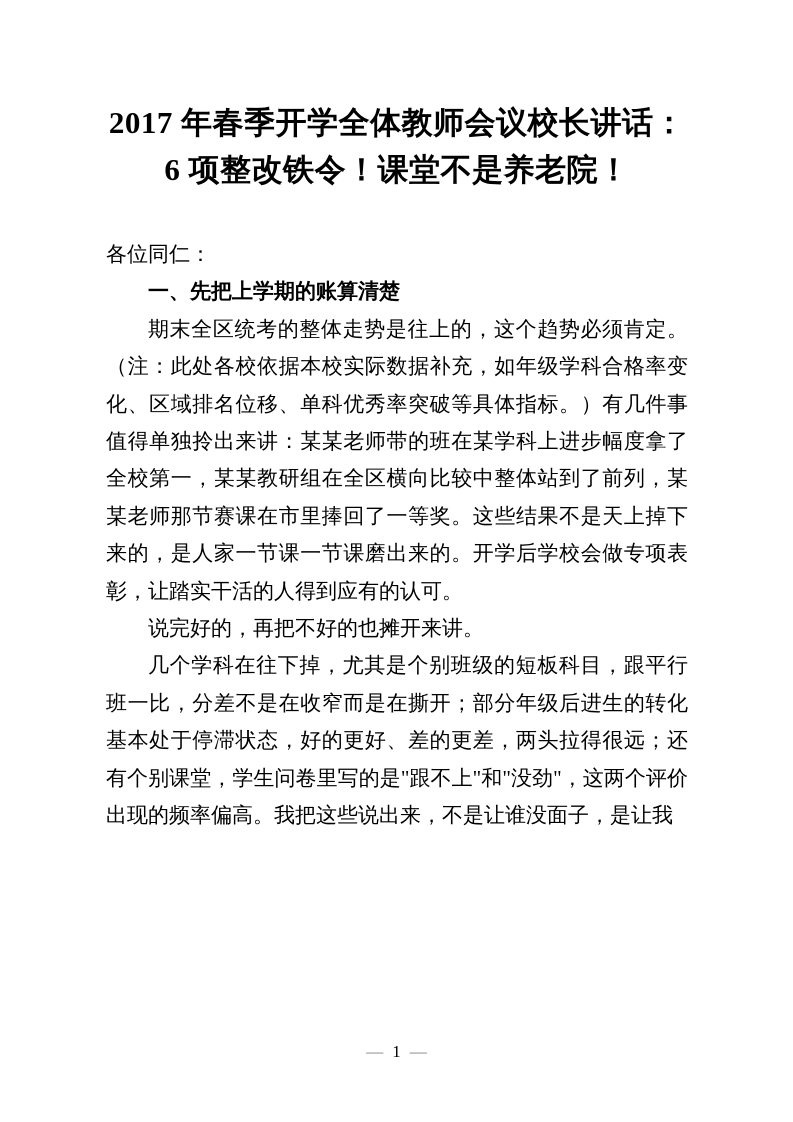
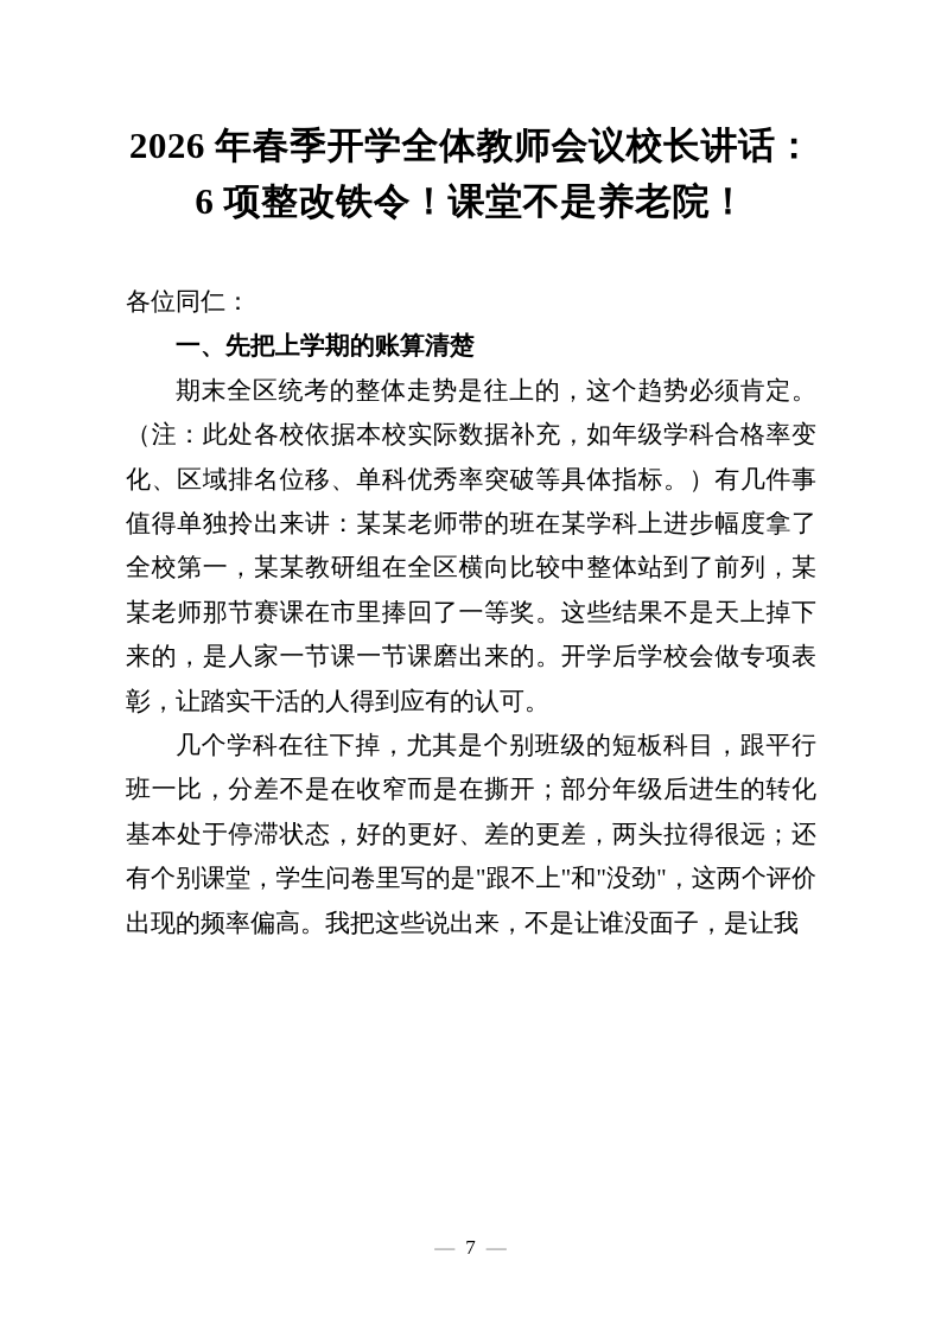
- 2017 年春季开学全体教师会议校长讲话：
+ 2026 年春季开学全体教师会议校长讲话：
  6 项整改铁令！课堂不是养老院！
  各位同仁：
  一、先把上学期的账算清楚
  期末全区统考的整体走势是往上的，这个趋势必须肯定。（注：此处各校依据本校实际数据补充，如年级学科合格率变化、区域排名位移、单科优秀率突破等具体指标。）有几件事值得单独拎出来讲：某某老师带的班在某学科上进步幅度拿了全校第一，某某教研组在全区横向比较中整体站到了前列，某某老师那节赛课在市里捧回了一等奖。这些结果不是天上掉下来的，是人家一节课一节课磨出来的。开学后学校会做专项表彰，让踏实干活的人得到应有的认可。
- 说完好的，再把不好的也摊开来讲。
  几个学科在往下掉，尤其是个别班级的短板科目，跟平行班一比，分差不是在收窄而是在撕开；部分年级后进生的转化基本处于停滞状态，好的更好、差的更差，两头拉得很远；还有个别课堂，学生问卷里写的是"跟不上"和"没劲"，这两个评价出现的频率偏高。我把这些说出来，不是让谁没面子，是让我
- — 1 —
+ — 7 —
